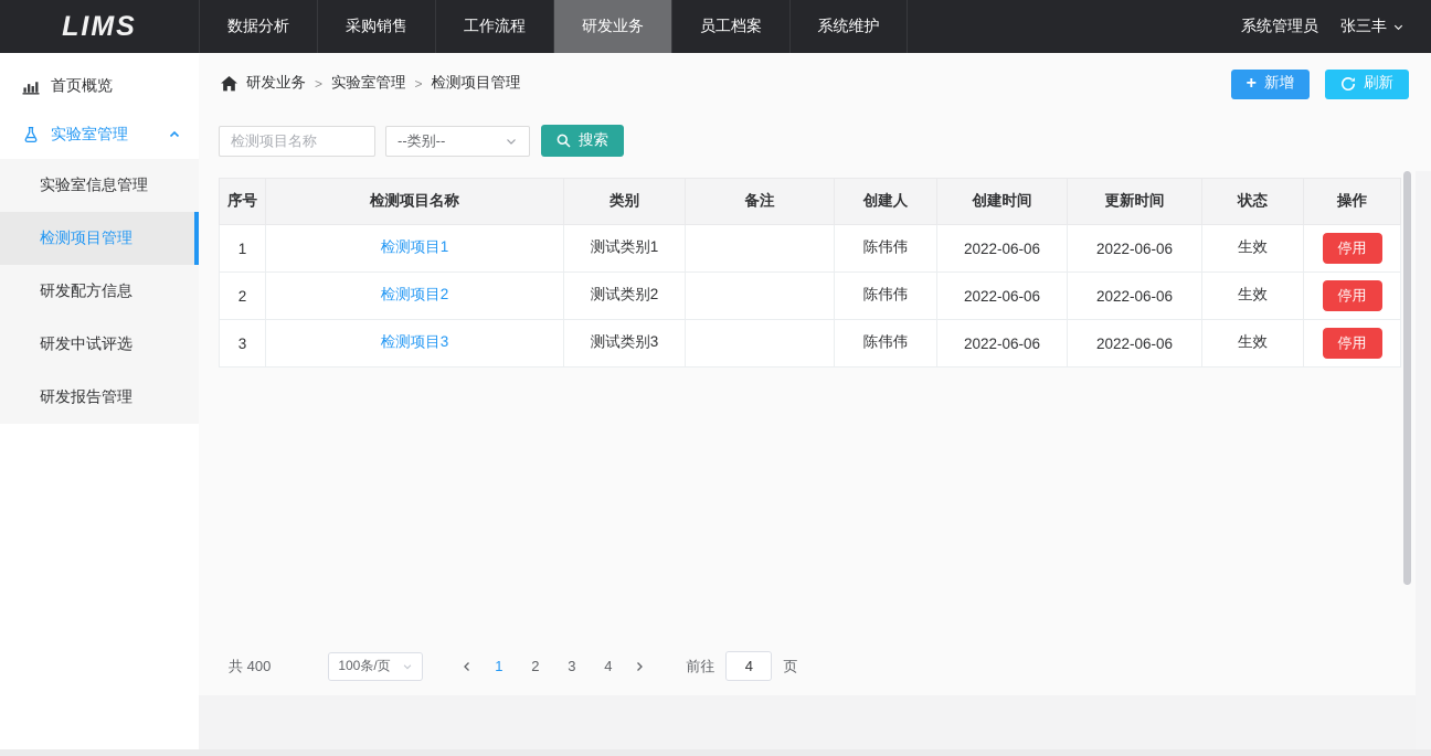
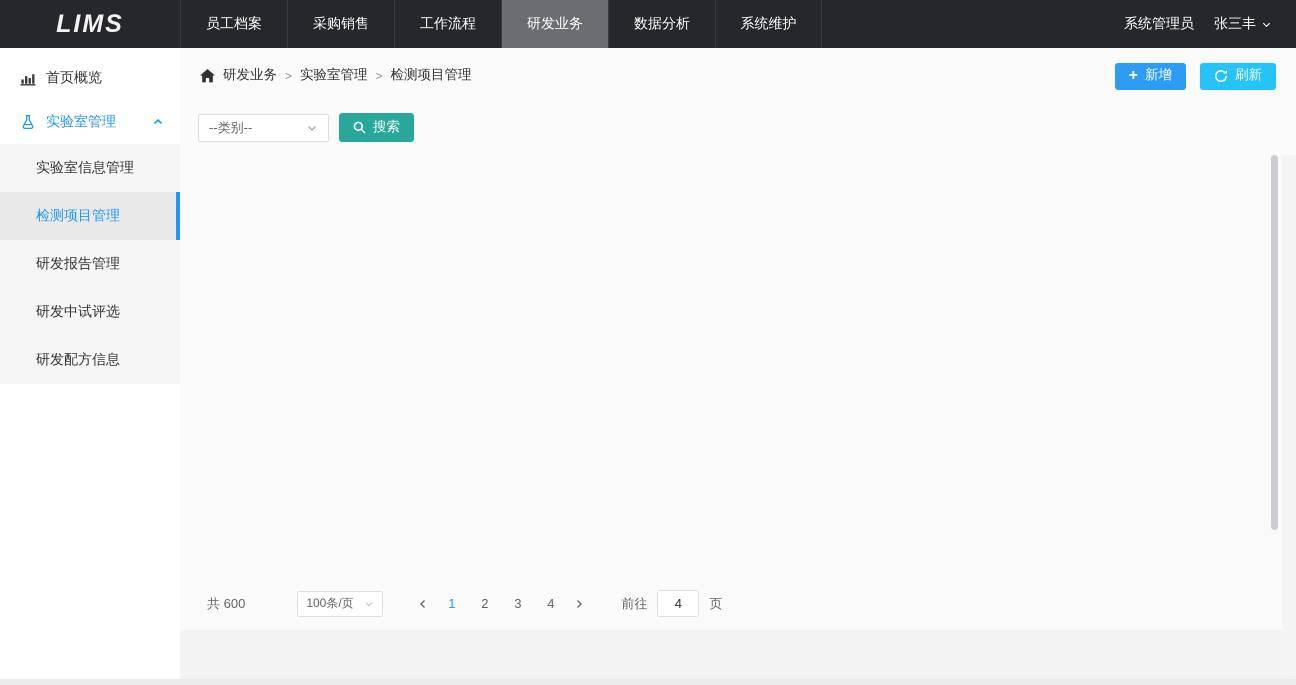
  LIMS
- 数据分析
+ 员工档案
  采购销售
  工作流程
  研发业务
- 员工档案
+ 数据分析
  系统维护
  系统管理员
  张三丰
  首页概览
  实验室管理
  实验室信息管理
  检测项目管理
- 研发配方信息
+ 研发报告管理
  研发中试评选
- 研发报告管理
+ 研发配方信息
  研发业务
  >
  实验室管理
  >
  检测项目管理
  +
  新增
  刷新
- 检测项目名称
  --类别--
  搜索
- 序号	检测项目名称	类别	备注	创建人	创建时间	更新时间	状态	操作
- 1	检测项目1	测试类别1		陈伟伟	2022-06-06	2022-06-06	生效	停用
- 2	检测项目2	测试类别2		陈伟伟	2022-06-06	2022-06-06	生效	停用
- 3	检测项目3	测试类别3		陈伟伟	2022-06-06	2022-06-06	生效	停用
- 共 400
+ 共 600
  100条/页
  1
  2
  3
  4
  前往
  4
  页
